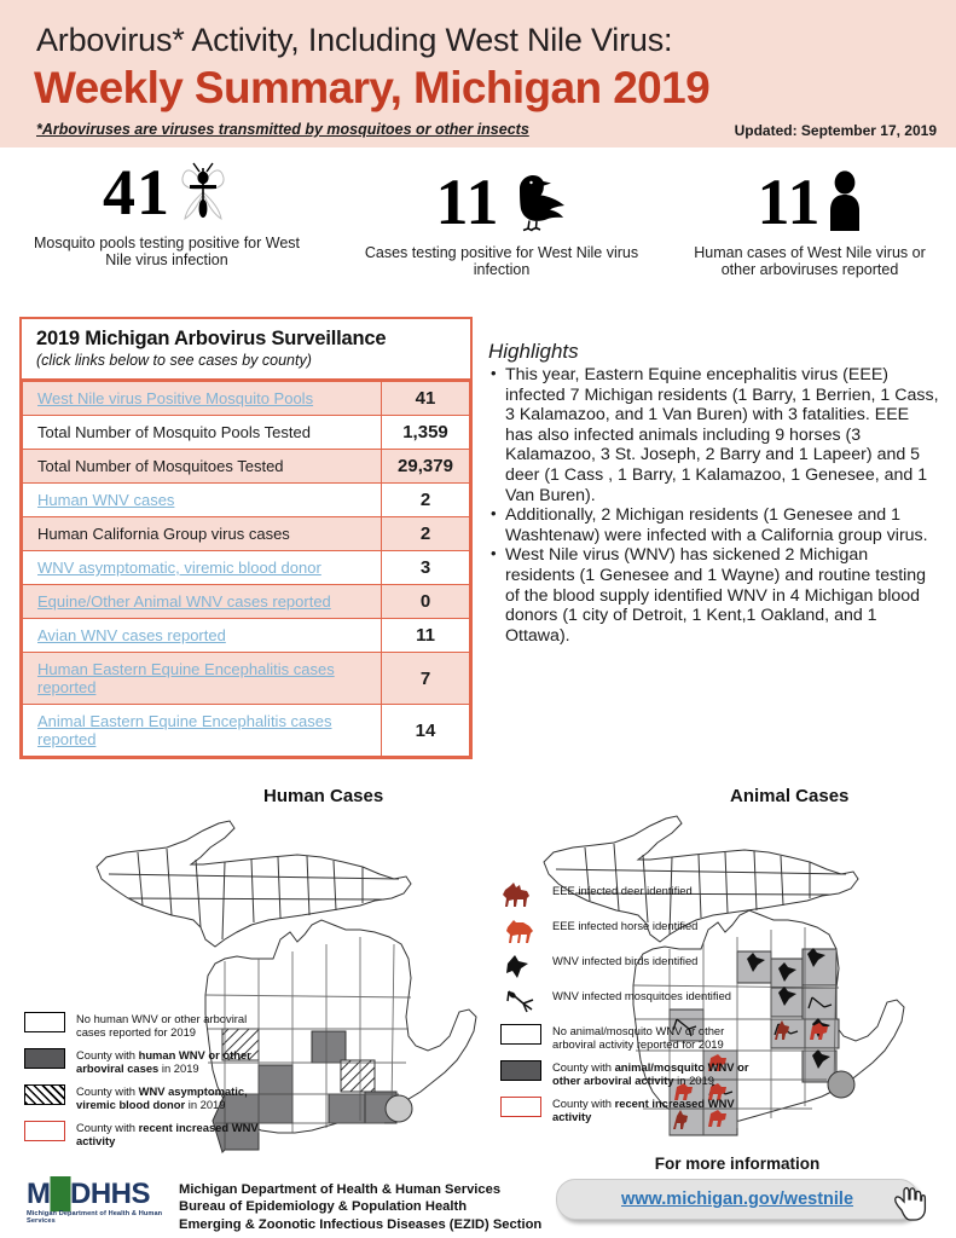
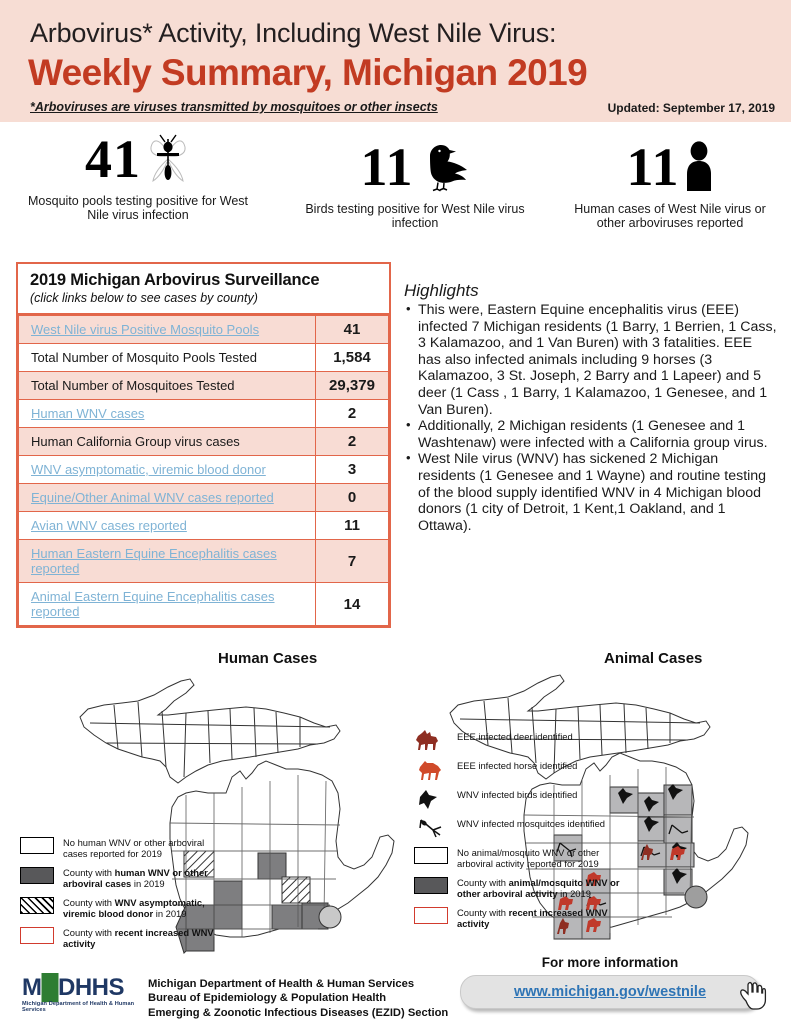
  Arbovirus* Activity, Including West Nile Virus:
  Weekly Summary, Michigan 2019
  *Arboviruses are viruses transmitted by mosquitoes or other insects
  Updated: September 17, 2019
  41
  Mosquito pools testing positive for West Nile virus infection
  11
- Cases testing positive for West Nile virus infection
+ Birds testing positive for West Nile virus infection
  11
  Human cases of West Nile virus or other arboviruses reported
  2019 Michigan Arbovirus Surveillance
  (click links below to see cases by county)
  West Nile virus Positive Mosquito Pools	41
- Total Number of Mosquito Pools Tested	1,359
+ Total Number of Mosquito Pools Tested	1,584
  Total Number of Mosquitoes Tested	29,379
  Human WNV cases	2
  Human California Group virus cases	2
  WNV asymptomatic, viremic blood donor	3
  Equine/Other Animal WNV cases reported	0
  Avian WNV cases reported	11
  Human Eastern Equine Encephalitis cases reported	7
  Animal Eastern Equine Encephalitis cases reported	14
  Highlights
- This year, Eastern Equine encephalitis virus (EEE) infected 7 Michigan residents (1 Barry, 1 Berrien, 1 Cass, 3 Kalamazoo, and 1 Van Buren) with 3 fatalities. EEE has also infected animals including 9 horses (3 Kalamazoo, 3 St. Joseph, 2 Barry and 1 Lapeer) and 5 deer (1 Cass , 1 Barry, 1 Kalamazoo, 1 Genesee, and 1 Van Buren).
+ This were, Eastern Equine encephalitis virus (EEE) infected 7 Michigan residents (1 Barry, 1 Berrien, 1 Cass, 3 Kalamazoo, and 1 Van Buren) with 3 fatalities. EEE has also infected animals including 9 horses (3 Kalamazoo, 3 St. Joseph, 2 Barry and 1 Lapeer) and 5 deer (1 Cass , 1 Barry, 1 Kalamazoo, 1 Genesee, and 1 Van Buren).
  Additionally, 2 Michigan residents (1 Genesee and 1 Washtenaw) were infected with a California group virus.
  West Nile virus (WNV) has sickened 2 Michigan residents (1 Genesee and 1 Wayne) and routine testing of the blood supply identified WNV in 4 Michigan blood donors (1 city of Detroit, 1 Kent,1 Oakland, and 1 Ottawa).
  Human Cases
  Animal Cases
  No human WNV or other arboviral cases reported for 2019
  County with human WNV or other arboviral cases in 2019
  County with WNV asymptomatic, viremic blood donor in 2019
  County with recent increased WNV activity
  EEE infected deer identified
  EEE infected horse identified
  WNV infected birds identified
  WNV infected mosquitoes identified
  No animal/mosquito WNV or other arboviral activity reported for 2019
  County with animal/mosquito WNV or other arboviral activity in 2019
  County with recent increased WNV activity
  M█DHHS
  Michigan Department of Health & Human Services
  Bureau of Epidemiology & Population Health
  Emerging & Zoonotic Infectious Diseases (EZID) Section
  For more information
  www.michigan.gov/westnile
